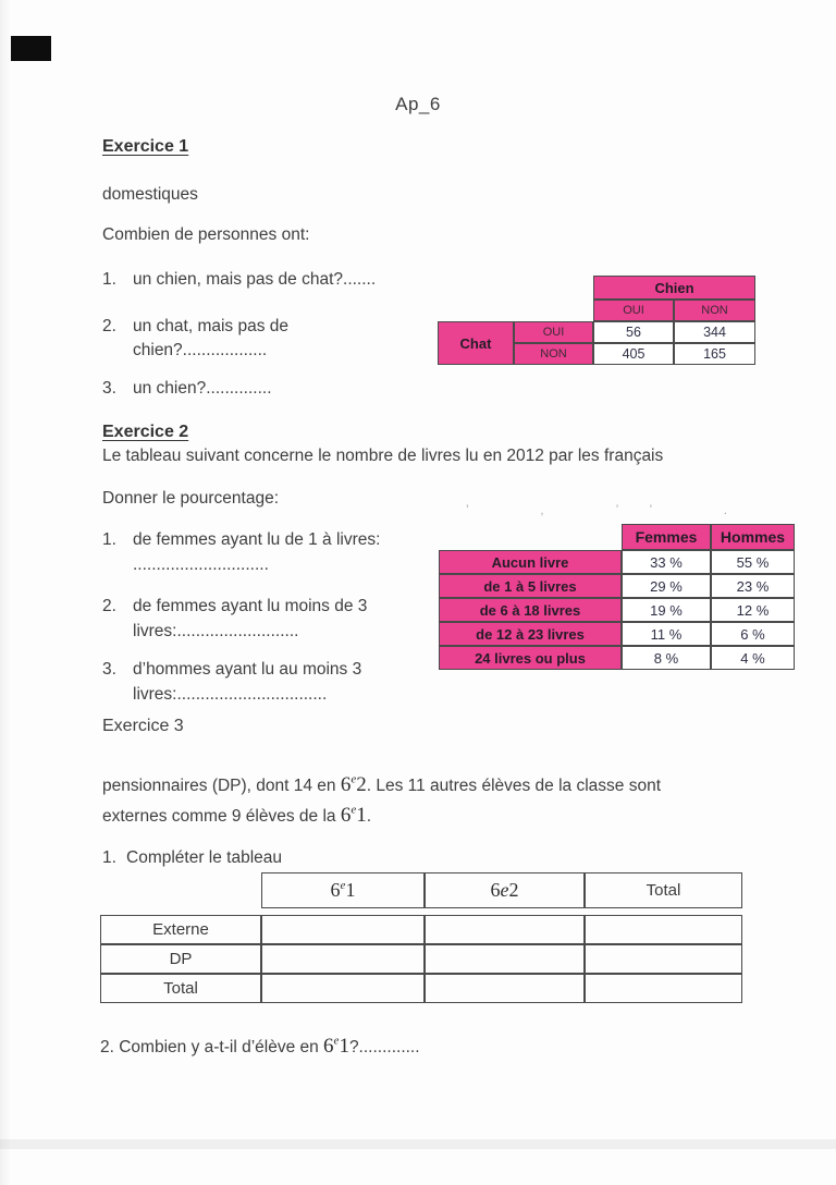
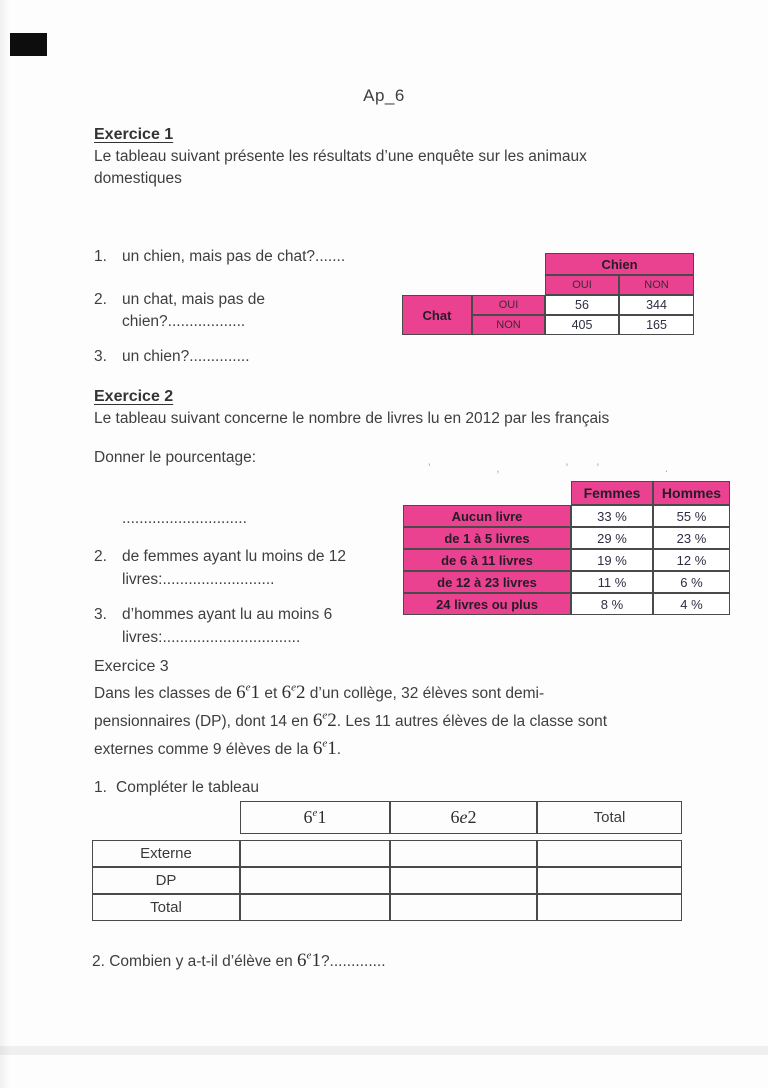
  Ap_6
  Exercice 1
+ Le tableau suivant présente les résultats d’une enquête sur les animaux
  domestiques
- Combien de personnes ont:
  1. un chien, mais pas de chat?.......
  2. un chat, mais pas de
  chien?..................
  3. un chien?..............
  Chien
  OUI
  NON
  Chat
  OUI
  NON
  56
  344
  405
  165
  Exercice 2
  Le tableau suivant concerne le nombre de livres lu en 2012 par les français
  Donner le pourcentage:
- 1. de femmes ayant lu de 1 à livres:
  .............................
- 2. de femmes ayant lu moins de 3
+ 2. de femmes ayant lu moins de 12
  livres:..........................
- 3. d’hommes ayant lu au moins 3
+ 3. d’hommes ayant lu au moins 6
  livres:................................
  ’ , ’ ’ .
  Femmes
  Hommes
  Aucun livre
  33 %
  55 %
  de 1 à 5 livres
  29 %
  23 %
- de 6 à 18 livres
+ de 6 à 11 livres
  19 %
  12 %
  de 12 à 23 livres
  11 %
  6 %
  24 livres ou plus
  8 %
  4 %
  Exercice 3
+ Dans les classes de 6e1 et 6e2 d’un collège, 32 élèves sont demi-
  pensionnaires (DP), dont 14 en 6e2. Les 11 autres élèves de la classe sont
  externes comme 9 élèves de la 6e1.
  1. Compléter le tableau
  6e1
  6e2
  Total
  Externe
  DP
  Total
  2. Combien y a-t-il d’élève en 6e1?.............
